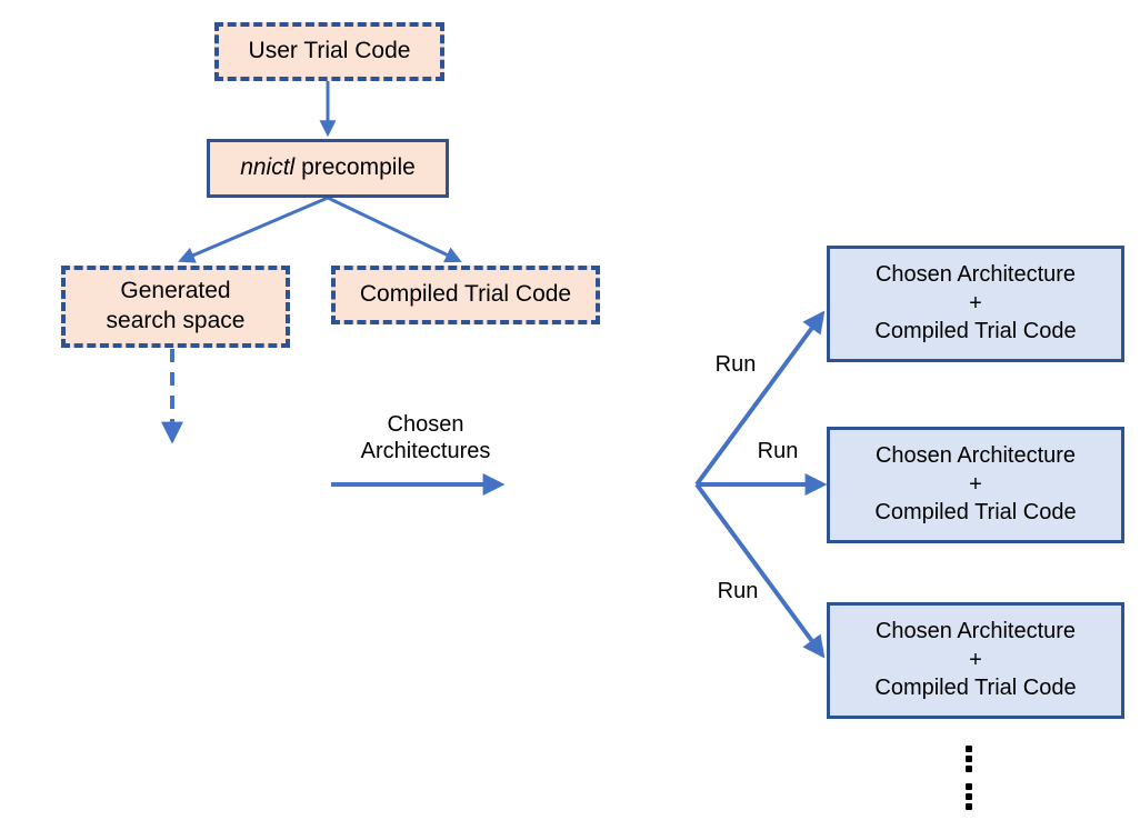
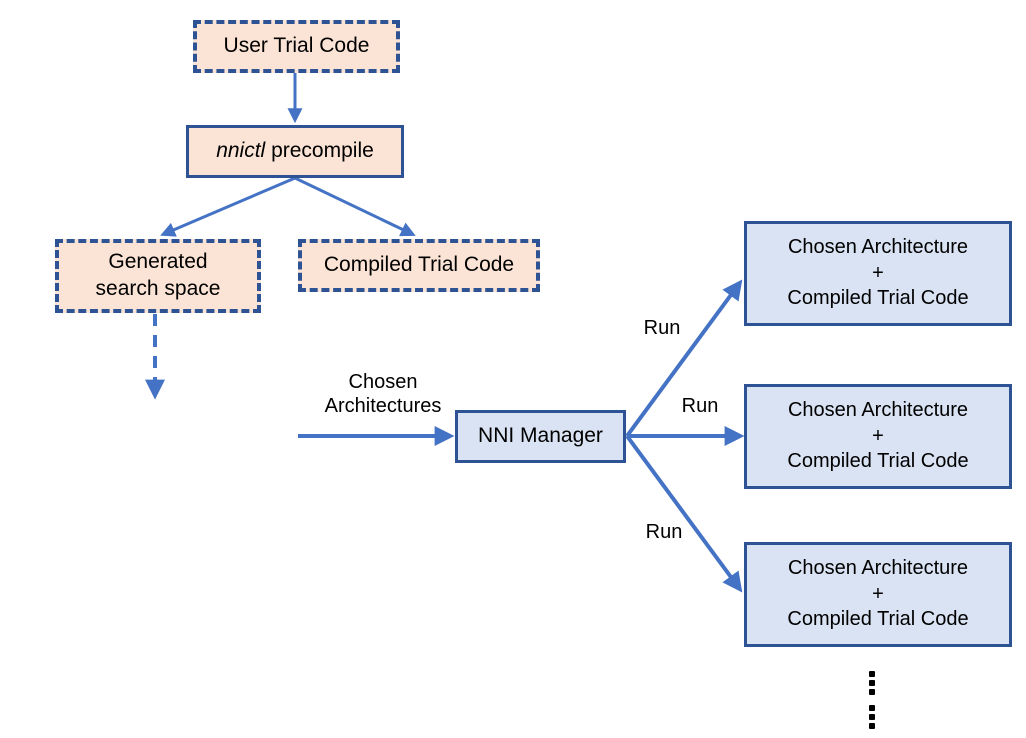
  User Trial Code
  nnictl precompile
  Generated
  search space
  Compiled Trial Code
+ NNI Manager
  Chosen Architecture
  +
  Compiled Trial Code
  Chosen Architecture
  +
  Compiled Trial Code
  Chosen Architecture
  +
  Compiled Trial Code
  Chosen
  Architectures
  Run
  Run
  Run
